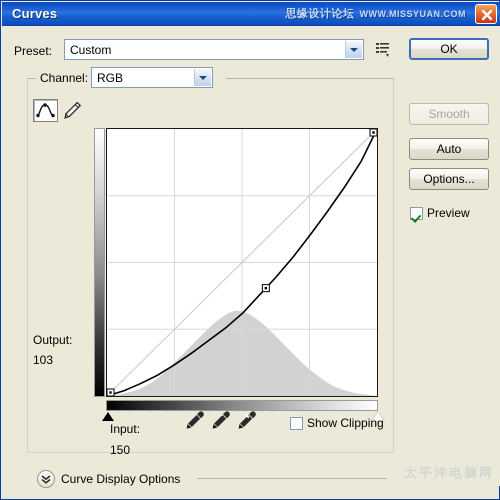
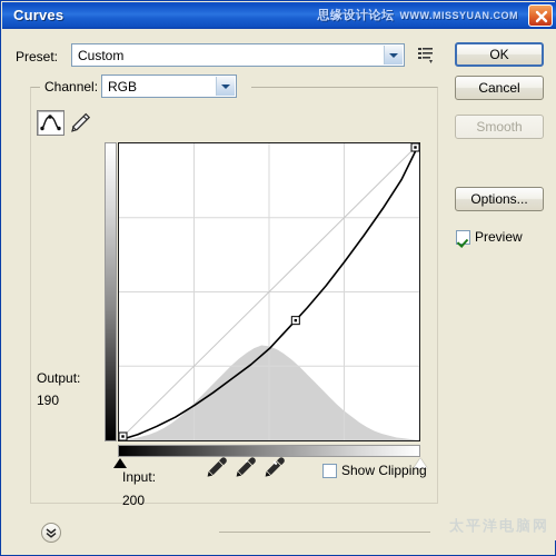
  Curves
  思缘设计论坛 WWW.MISSYUAN.COM
  Preset:
  Custom
  OK
+ Cancel
  Smooth
- Auto
  Options...
  Preview
  Channel:
  RGB
  Output:
- 103
+ 190
  Input:
- 150
+ 200
  Show Clipping
- Curve Display Options
  太平洋电脑网
